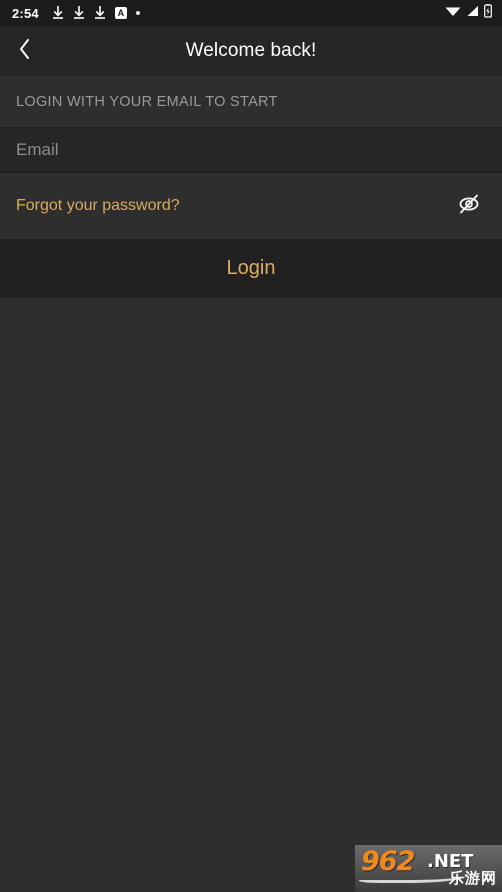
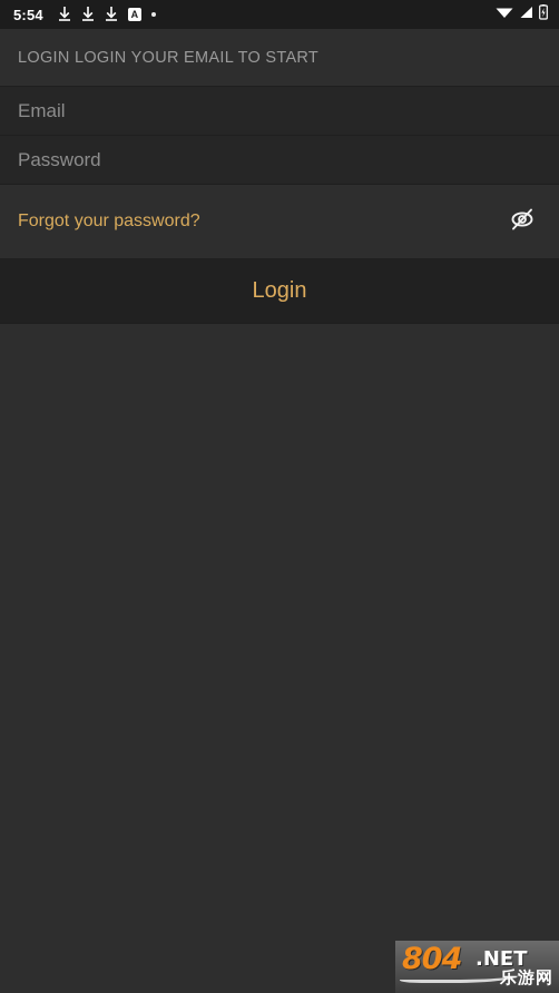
- 2:54
+ 5:54
  A
- Welcome back!
- LOGIN WITH YOUR EMAIL TO START
+ LOGIN LOGIN YOUR EMAIL TO START
  Email
+ Password
  Forgot your password?
  Login
- 962
+ 804
  .NET
  乐游网
